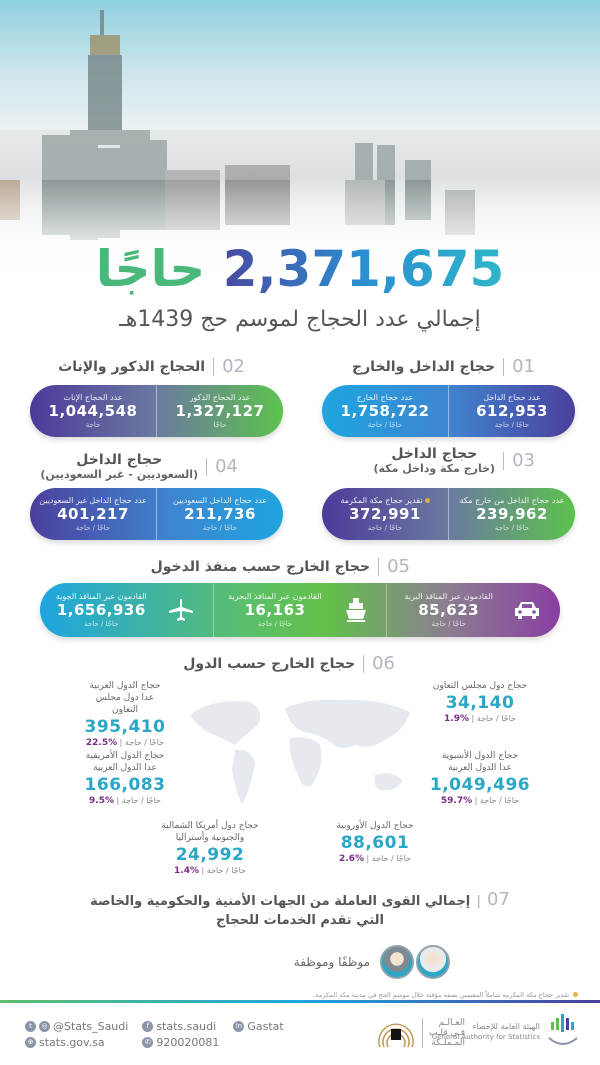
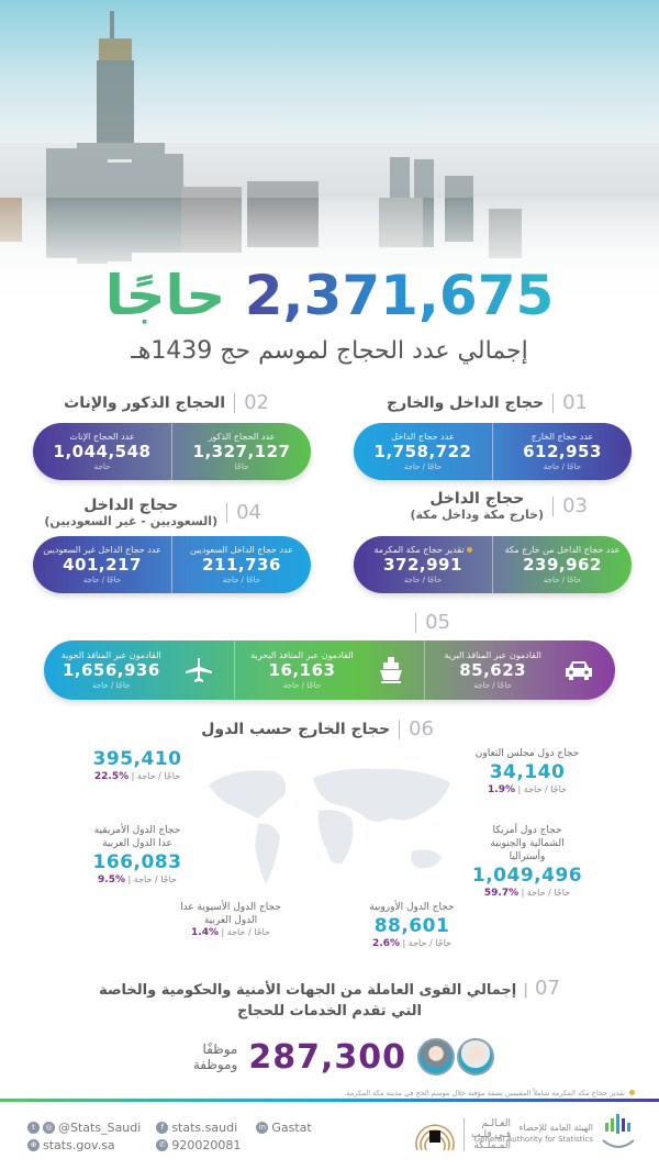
  2,371,675 حاجًا
  إجمالي عدد الحجاج لموسم حج 1439هـ
  01
  حجاج الداخل والخارج
- عدد حجاج الداخل
+ عدد حجاج الخارج
  612,953
  حاجًا / حاجة
- عدد حجاج الخارج
+ عدد حجاج الداخل
  1,758,722
  حاجًا / حاجة
  02
  الحجاج الذكور والإناث
  عدد الحجاج الذكور
  1,327,127
  حاجًا
  عدد الحجاج الإناث
  1,044,548
  حاجة
  03
  حجاج الداخل
  (خارج مكة وداخل مكة)
  عدد حجاج الداخل من خارج مكة
  239,962
  حاجًا / حاجة
  تقدير حجاج مكة المكرمة
  372,991
  حاجًا / حاجة
  04
  حجاج الداخل
  (السعوديين - غير السعوديين)
  عدد حجاج الداخل السعوديين
  211,736
  حاجًا / حاجة
  عدد حجاج الداخل غير السعوديين
  401,217
  حاجًا / حاجة
  05
- حجاج الخارج حسب منفذ الدخول
  القادمون عبر المنافذ البرية
  85,623
  حاجًا / حاجة
  القادمون عبر المنافذ البحرية
  16,163
  حاجًا / حاجة
  القادمون عبر المنافذ الجوية
  1,656,936
  حاجًا / حاجة
  06
  حجاج الخارج حسب الدول
  حجاج دول مجلس التعاون
  34,140
  حاجًا / حاجة | %1.9
- حجاج الدول العربية عدا دول مجلس التعاون
  395,410
  حاجًا / حاجة | %22.5
- حجاج الدول الأسيوية عدا الدول العربية
+ حجاج دول أمريكا الشمالية والجنوبية وأستراليا
  1,049,496
  حاجًا / حاجة | %59.7
  حجاج الدول الأمريقية عدا الدول العربية
  166,083
  حاجًا / حاجة | %9.5
  حجاج الدول الأوروبية
  88,601
  حاجًا / حاجة | %2.6
- حجاج دول أمريكا الشمالية والجنوبية وأستراليا
+ حجاج الدول الأسيوية عدا الدول العربية
- 24,992
  حاجًا / حاجة | %1.4
  07|إجمالي القوى العاملة من الجهات الأمنية والحكومية والخاصة
  التي تقدم الخدمات للحجاج
+ 287,300
  موظفًا وموظفة
  تقدير حجاج مكة المكرمة شاملاً المقيمين بصفة مؤقتة خلال موسم الحج في مدينة مكة المكرمة.
  t
  ◎
  @Stats_Saudi
  f
  stats.saudi
  in
  Gastat
  ⊕
  stats.gov.sa
  ✆
  920020081
  العـالـم
  فـي قلـب
  المـملـكة
  الهيئة العامة للإحصاء
  General Authority for Statistics
